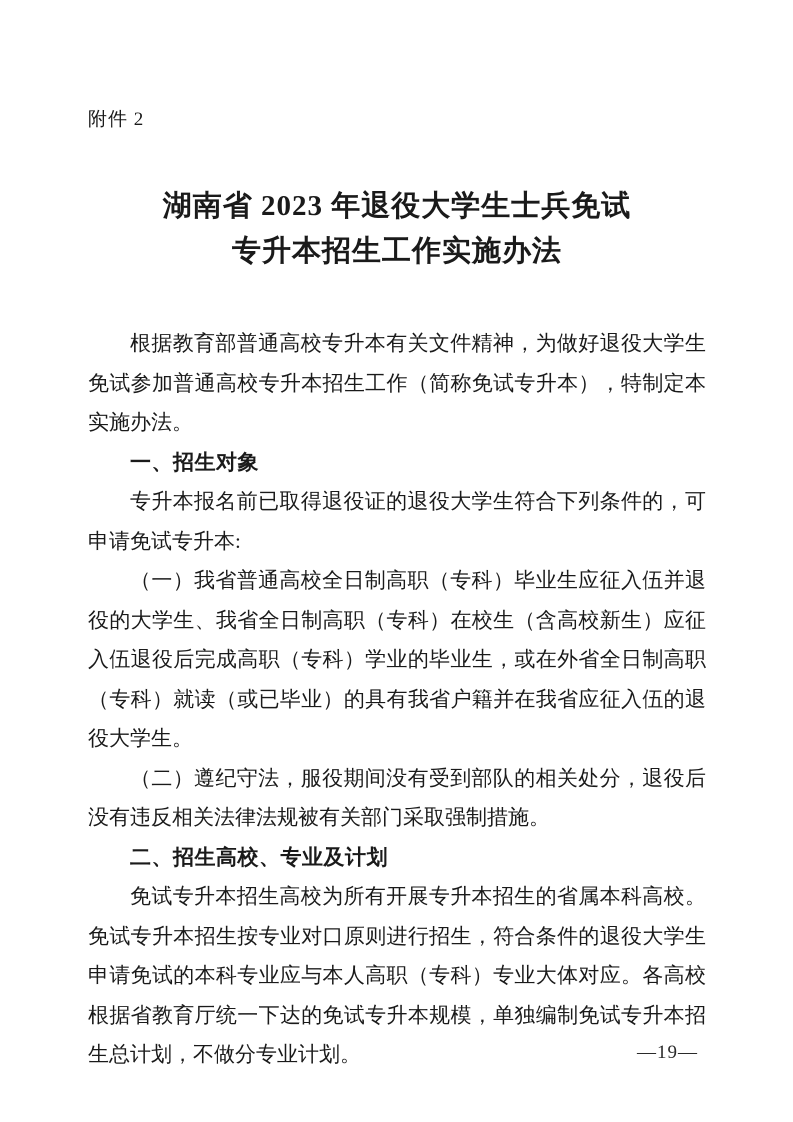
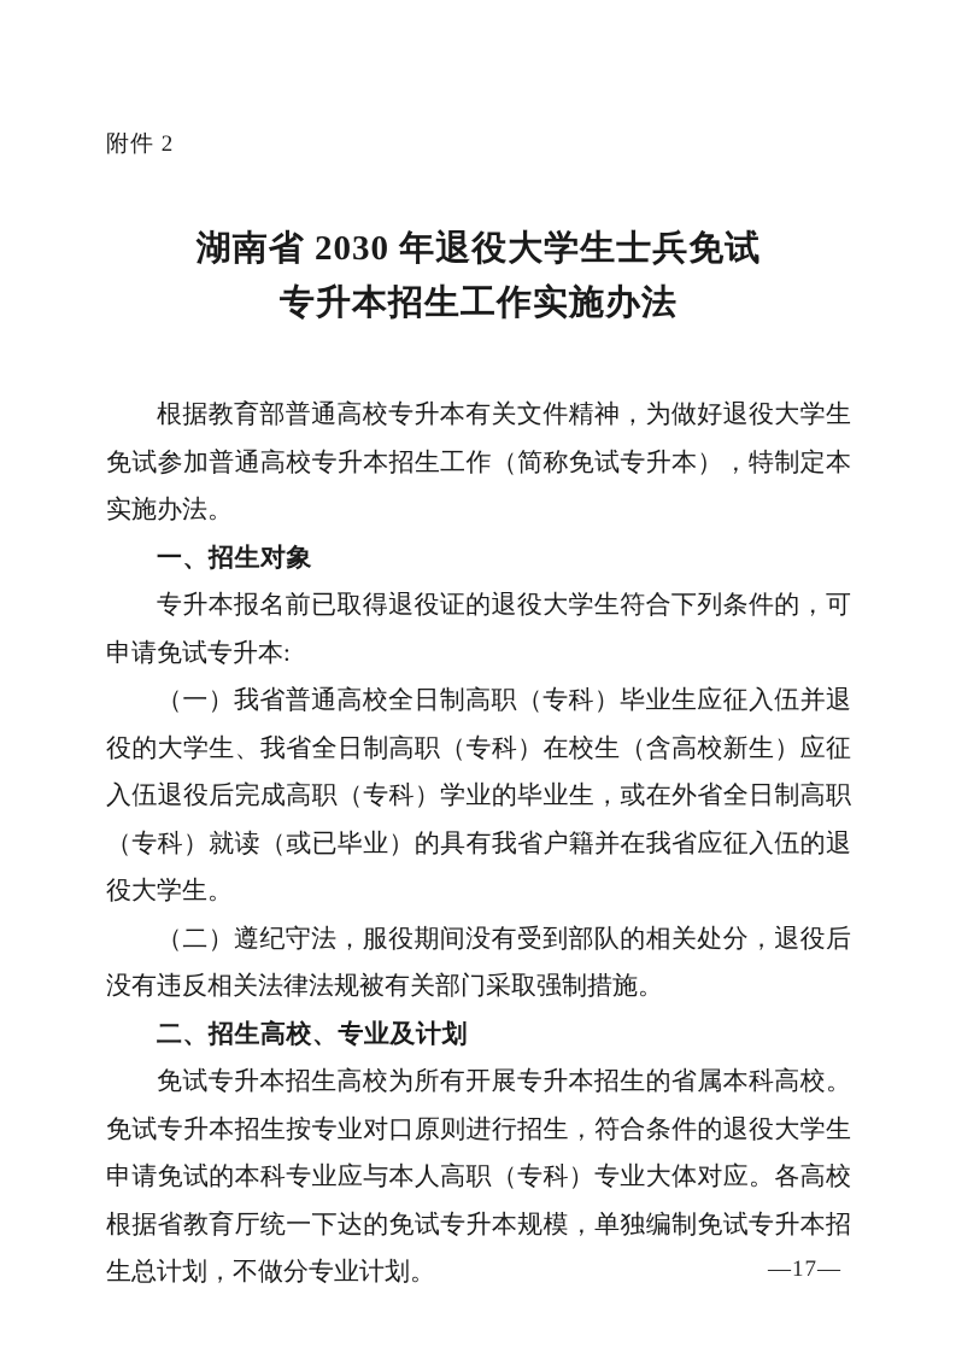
  附件 2
- 湖南省 2023 年退役大学生士兵免试
+ 湖南省 2030 年退役大学生士兵免试
  专升本招生工作实施办法
  根据教育部普通高校专升本有关文件精神，为做好退役大学生免试参加普通高校专升本招生工作（简称免试专升本），特制定本实施办法。
  一、招生对象
  专升本报名前已取得退役证的退役大学生符合下列条件的，可申请免试专升本:
  （一）我省普通高校全日制高职（专科）毕业生应征入伍并退役的大学生、我省全日制高职（专科）在校生（含高校新生）应征入伍退役后完成高职（专科）学业的毕业生，或在外省全日制高职（专科）就读（或已毕业）的具有我省户籍并在我省应征入伍的退役大学生。
  （二）遵纪守法，服役期间没有受到部队的相关处分，退役后没有违反相关法律法规被有关部门采取强制措施。
  二、招生高校、专业及计划
  免试专升本招生高校为所有开展专升本招生的省属本科高校。免试专升本招生按专业对口原则进行招生，符合条件的退役大学生申请免试的本科专业应与本人高职（专科）专业大体对应。各高校根据省教育厅统一下达的免试专升本规模，单独编制免试专升本招生总计划，不做分专业计划。
- —19—
+ —17—
